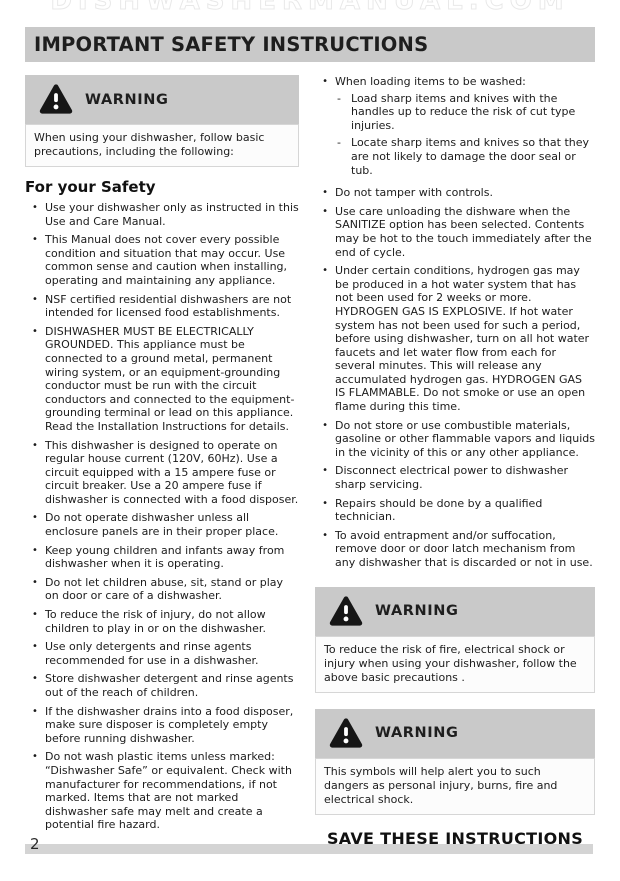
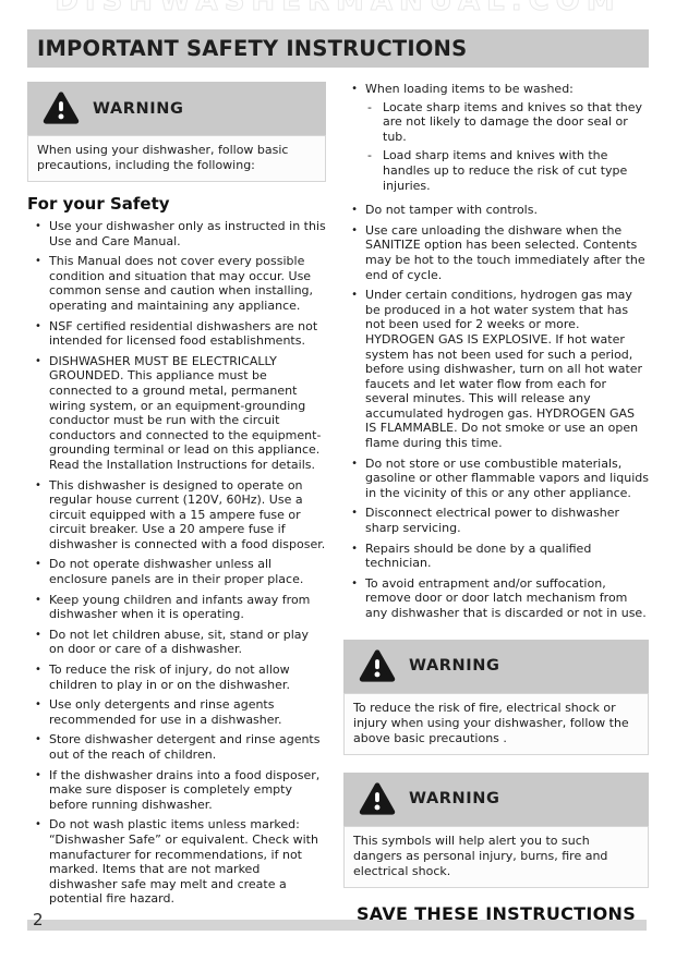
  IMPORTANT SAFETY INSTRUCTIONS
  WARNING
  When using your dishwasher, follow basic precautions, including the following:
  For your Safety
  •
  Use your dishwasher only as instructed in this Use and Care Manual.
  •
  This Manual does not cover every possible condition and situation that may occur. Use common sense and caution when installing, operating and maintaining any appliance.
  •
  NSF certified residential dishwashers are not intended for licensed food establishments.
  •
  DISHWASHER MUST BE ELECTRICALLY GROUNDED. This appliance must be connected to a ground metal, permanent wiring system, or an equipment-grounding conductor must be run with the circuit conductors and connected to the equipment-grounding terminal or lead on this appliance. Read the Installation Instructions for details.
  •
  This dishwasher is designed to operate on regular house current (120V, 60Hz). Use a circuit equipped with a 15 ampere fuse or circuit breaker. Use a 20 ampere fuse if dishwasher is connected with a food disposer.
  •
  Do not operate dishwasher unless all enclosure panels are in their proper place.
  •
  Keep young children and infants away from dishwasher when it is operating.
  •
  Do not let children abuse, sit, stand or play on door or care of a dishwasher.
  •
  To reduce the risk of injury, do not allow children to play in or on the dishwasher.
  •
  Use only detergents and rinse agents recommended for use in a dishwasher.
  •
  Store dishwasher detergent and rinse agents out of the reach of children.
  •
  If the dishwasher drains into a food disposer, make sure disposer is completely empty before running dishwasher.
  •
  Do not wash plastic items unless marked: “Dishwasher Safe” or equivalent. Check with manufacturer for recommendations, if not marked. Items that are not marked dishwasher safe may melt and create a potential fire hazard.
  •
  When loading items to be washed:
  -
- Load sharp items and knives with the handles up to reduce the risk of cut type injuries.
+ Locate sharp items and knives so that they are not likely to damage the door seal or tub.
  -
- Locate sharp items and knives so that they are not likely to damage the door seal or tub.
+ Load sharp items and knives with the handles up to reduce the risk of cut type injuries.
  •
  Do not tamper with controls.
  •
  Use care unloading the dishware when the SANITIZE option has been selected. Contents may be hot to the touch immediately after the end of cycle.
  •
  Under certain conditions, hydrogen gas may be produced in a hot water system that has not been used for 2 weeks or more. HYDROGEN GAS IS EXPLOSIVE. If hot water system has not been used for such a period, before using dishwasher, turn on all hot water faucets and let water flow from each for several minutes. This will release any accumulated hydrogen gas. HYDROGEN GAS IS FLAMMABLE. Do not smoke or use an open flame during this time.
  •
  Do not store or use combustible materials, gasoline or other flammable vapors and liquids in the vicinity of this or any other appliance.
  •
  Disconnect electrical power to dishwasher sharp servicing.
  •
  Repairs should be done by a qualified technician.
  •
  To avoid entrapment and/or suffocation, remove door or door latch mechanism from any dishwasher that is discarded or not in use.
  WARNING
  To reduce the risk of fire, electrical shock or injury when using your dishwasher, follow the above basic precautions .
  WARNING
  This symbols will help alert you to such dangers as personal injury, burns, fire and electrical shock.
  SAVE THESE INSTRUCTIONS
  2
